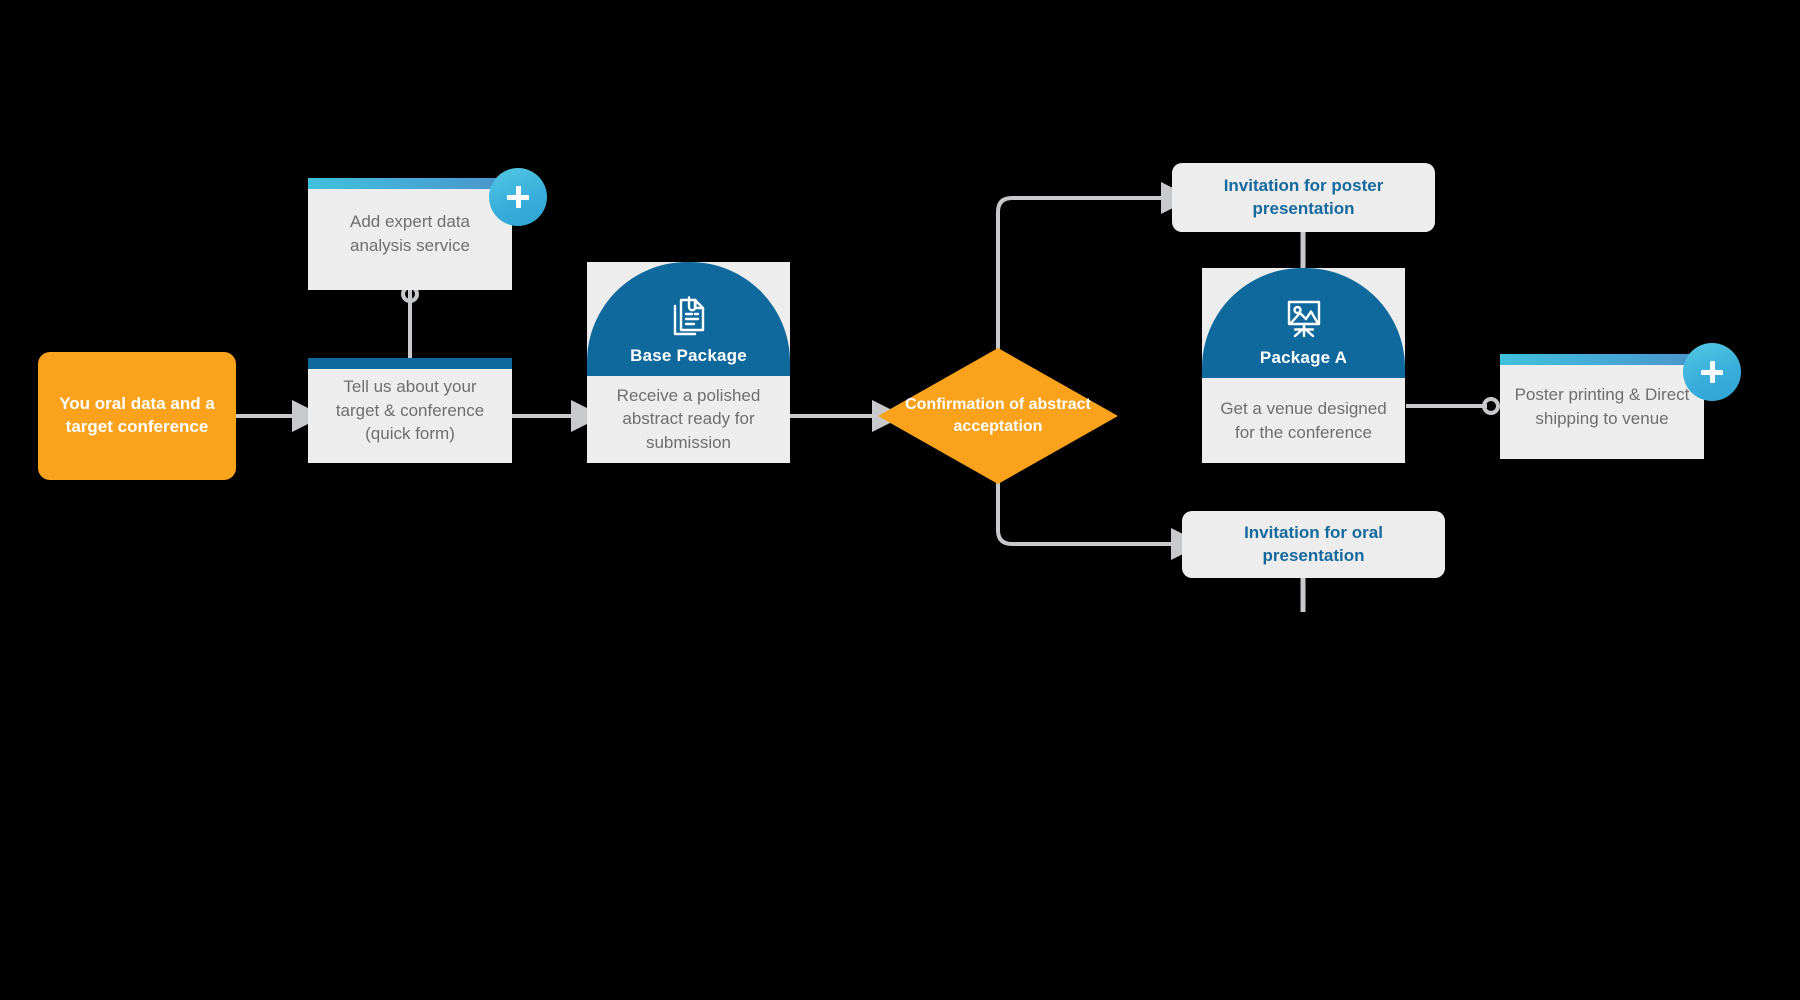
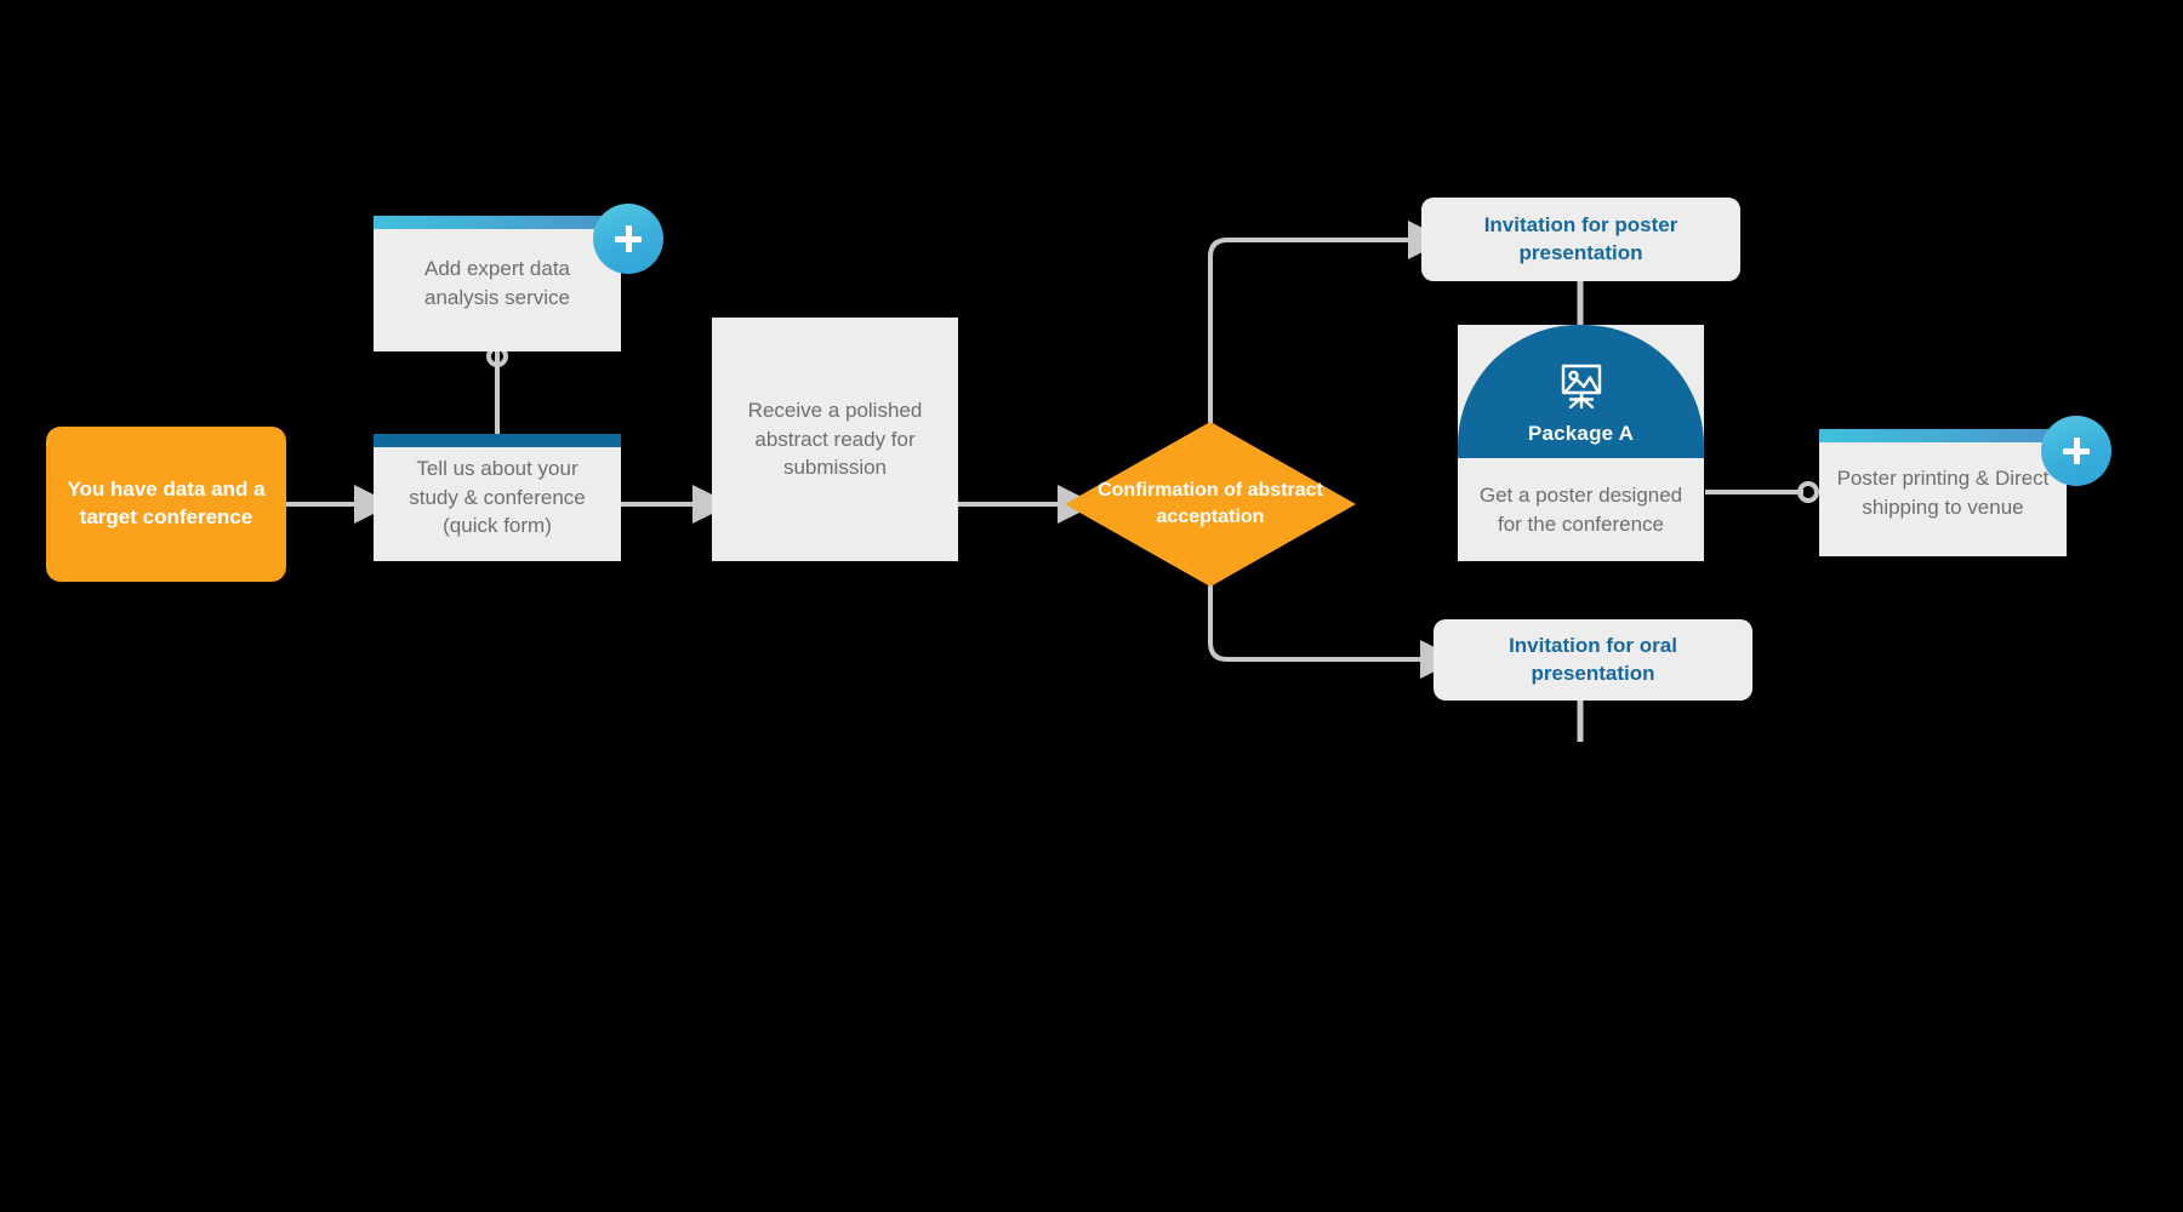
- You oral data and a target conference
+ You have data and a target conference
  Add expert data analysis service
- Tell us about your target & conference (quick form)
+ Tell us about your study & conference (quick form)
- Base Package
  Receive a polished abstract ready for submission
  Confirmation of abstract acceptation
  Invitation for poster presentation
  Package A
- Get a venue designed for the conference
+ Get a poster designed for the conference
  Poster printing & Direct shipping to venue
  Invitation for oral presentation
